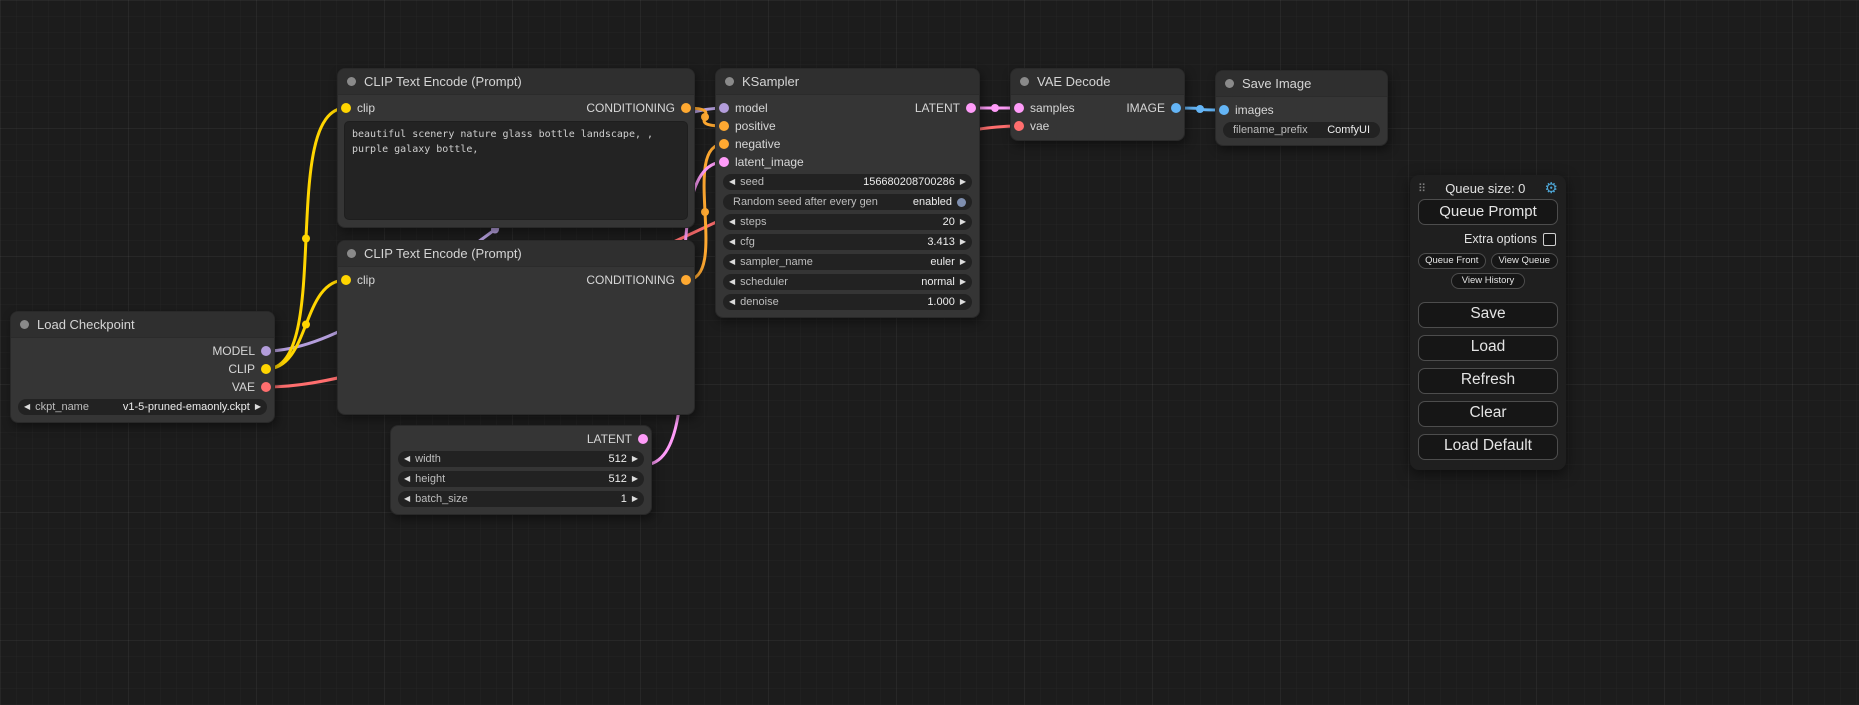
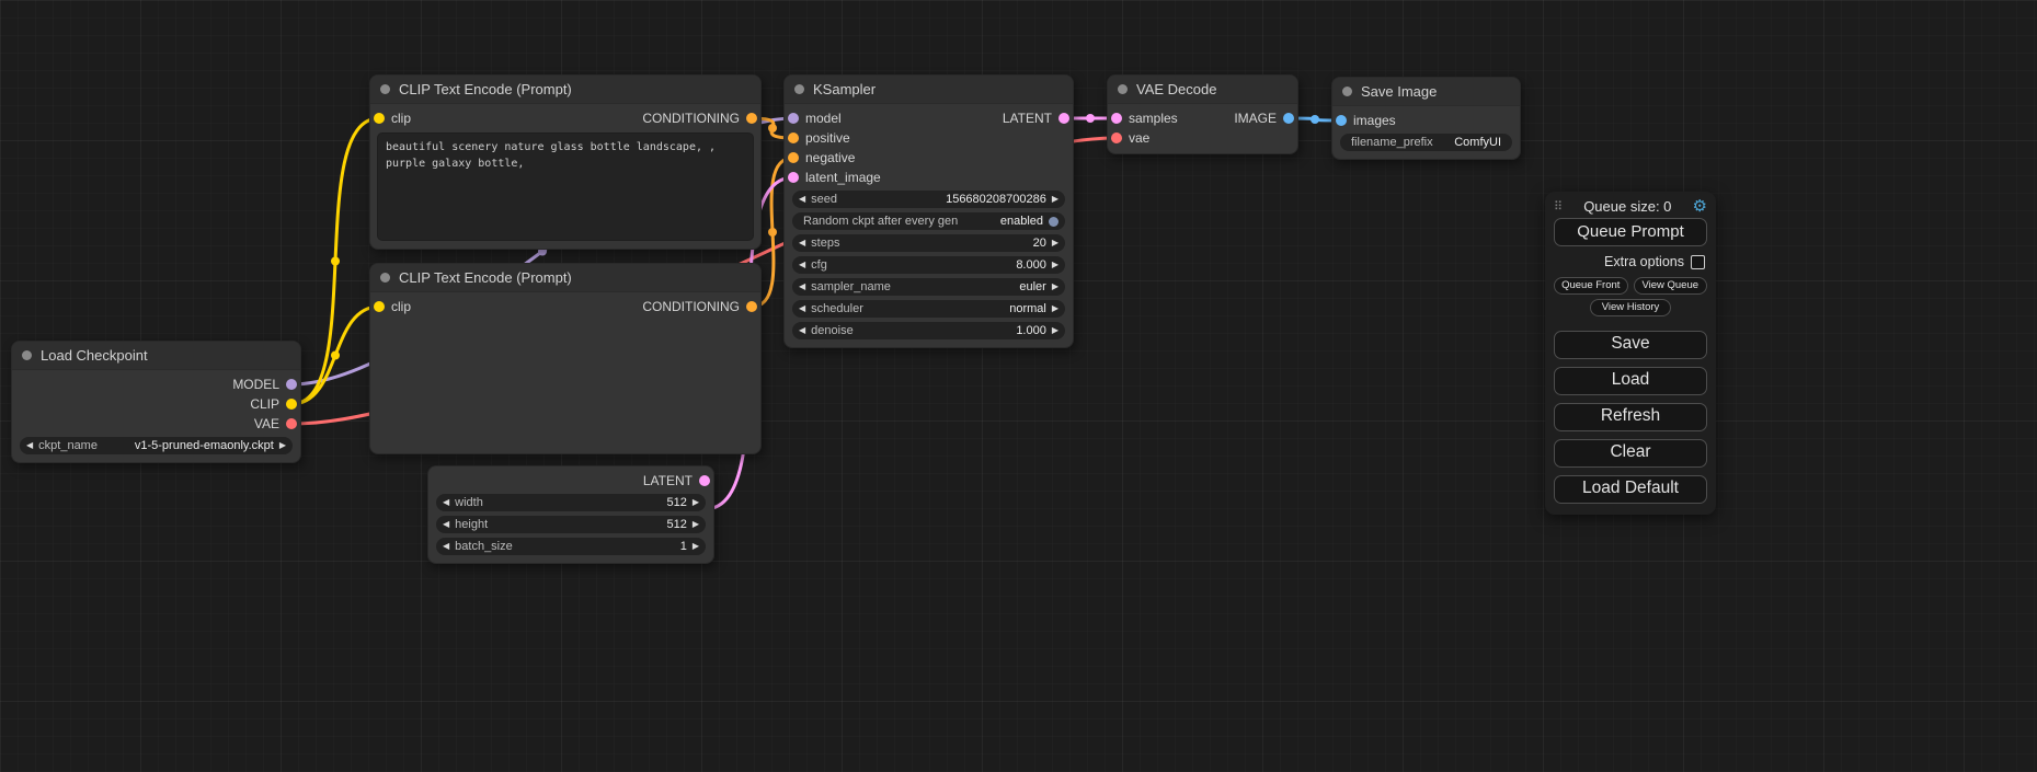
  Load Checkpoint
  MODEL
  CLIP
  VAE
  ◀
  ckpt_name
  v1-5-pruned-emaonly.ckpt
  ▶
  CLIP Text Encode (Prompt)
  clip
  CONDITIONING
  CLIP Text Encode (Prompt)
  clip
  CONDITIONING
  LATENT
  ◀
  width
  512
  ▶
  ◀
  height
  512
  ▶
  ◀
  batch_size
  1
  ▶
  KSampler
  model
  LATENT
  positive
  negative
  latent_image
  ◀
  seed
  156680208700286
  ▶
- Random seed after every gen
+ Random ckpt after every gen
  enabled
  ◀
  steps
  20
  ▶
  ◀
  cfg
- 3.413
+ 8.000
  ▶
  ◀
  sampler_name
  euler
  ▶
  ◀
  scheduler
  normal
  ▶
  ◀
  denoise
  1.000
  ▶
  VAE Decode
  samples
  IMAGE
  vae
  Save Image
  images
  filename_prefix
  ComfyUI
  ⠿
  Queue size: 0
  ⚙
  Queue Prompt
  Extra options
  Queue Front
  View Queue
  View History
  Save
  Load
  Refresh
  Clear
  Load Default
